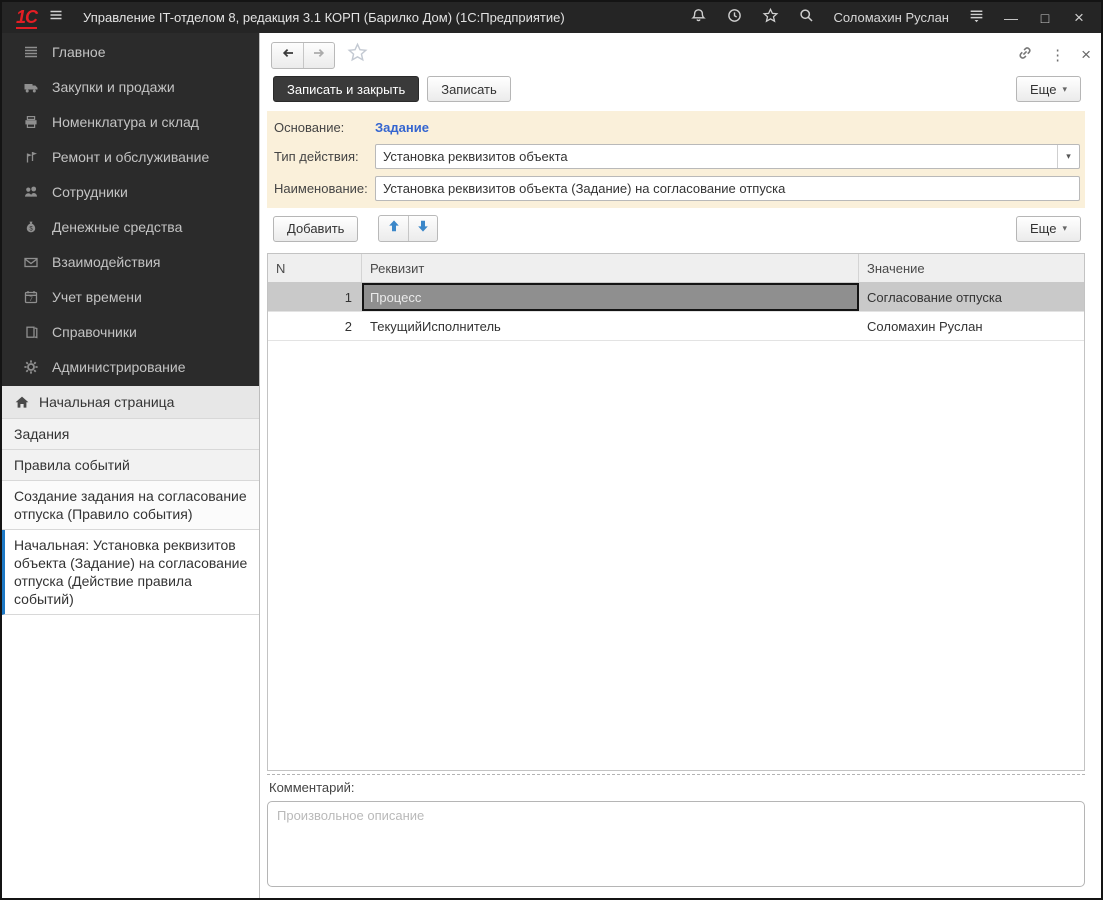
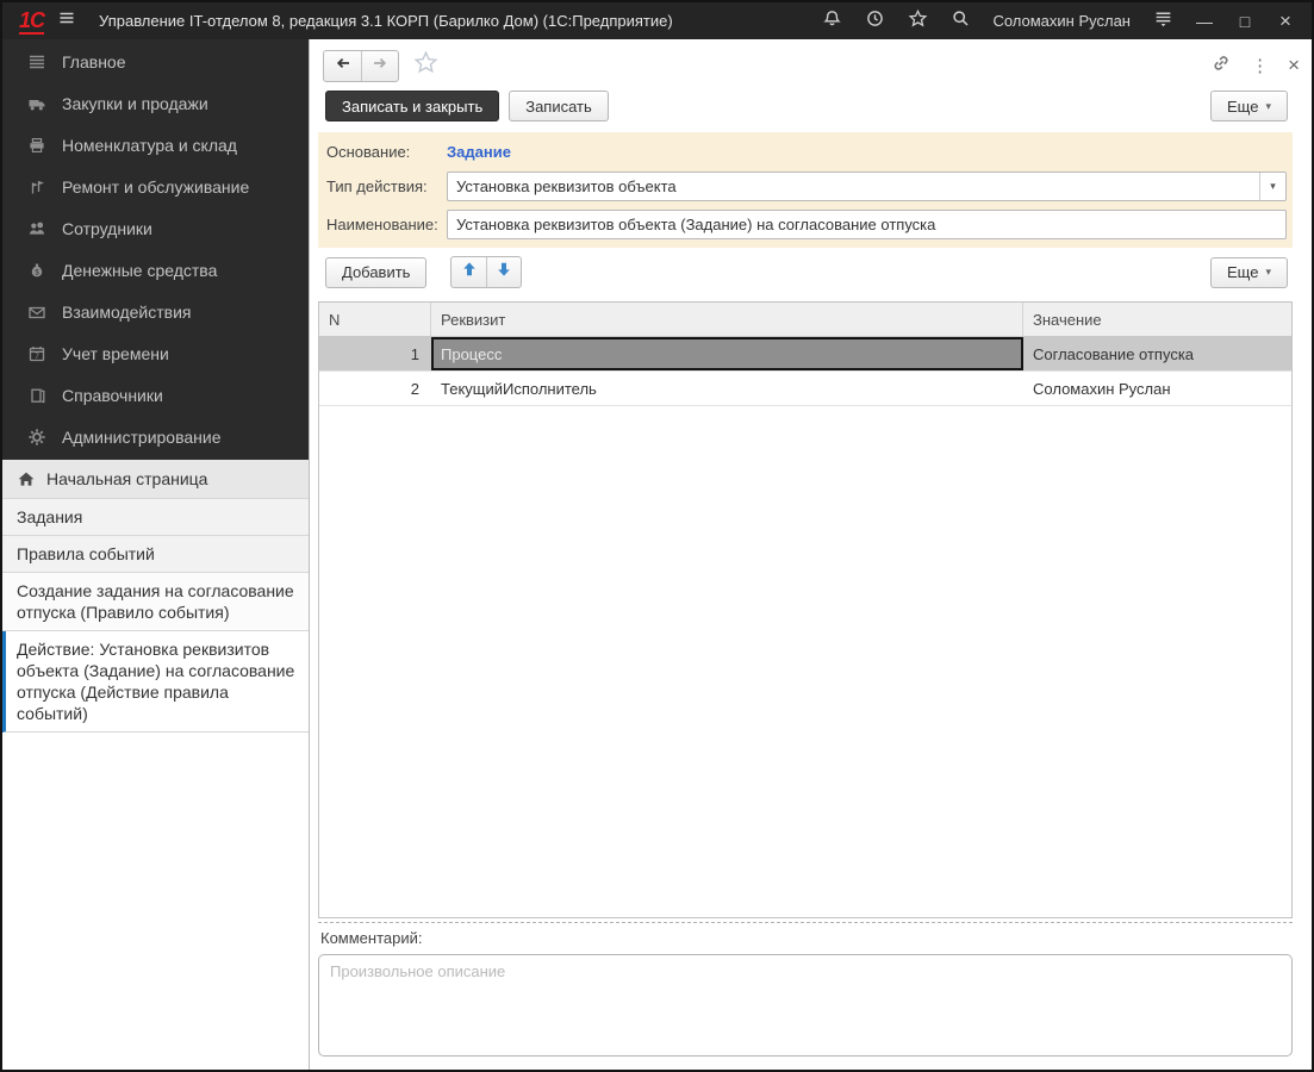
  1С
  Управление IT-отделом 8, редакция 3.1 КОРП (Барилко Дом) (1С:Предприятие)
  Соломахин Руслан
  —
  □
  ×
  Главное
  Закупки и продажи
  Номенклатура и склад
  Ремонт и обслуживание
  Сотрудники
  Денежные средства
  Взаимодействия
  Учет времени
  Справочники
  Администрирование
  Начальная страница
  Задания
  Правила событий
  Создание задания на согласование отпуска (Правило события)
- Начальная: Установка реквизитов объекта (Задание) на согласование отпуска (Действие правила событий)
+ Действие: Установка реквизитов объекта (Задание) на согласование отпуска (Действие правила событий)
  ⋮
  ×
  Записать и закрыть
  Записать
  Еще
  ▾
  Основание:
  Задание
  Тип действия:
  Установка реквизитов объекта
  ▾
  Наименование:
  Установка реквизитов объекта (Задание) на согласование отпуска
  Добавить
  Еще
  ▾
  N
  Реквизит
  Значение
  1
  Процесс
  Согласование отпуска
  2
  ТекущийИсполнитель
  Соломахин Руслан
  Комментарий:
  Произвольное описание
